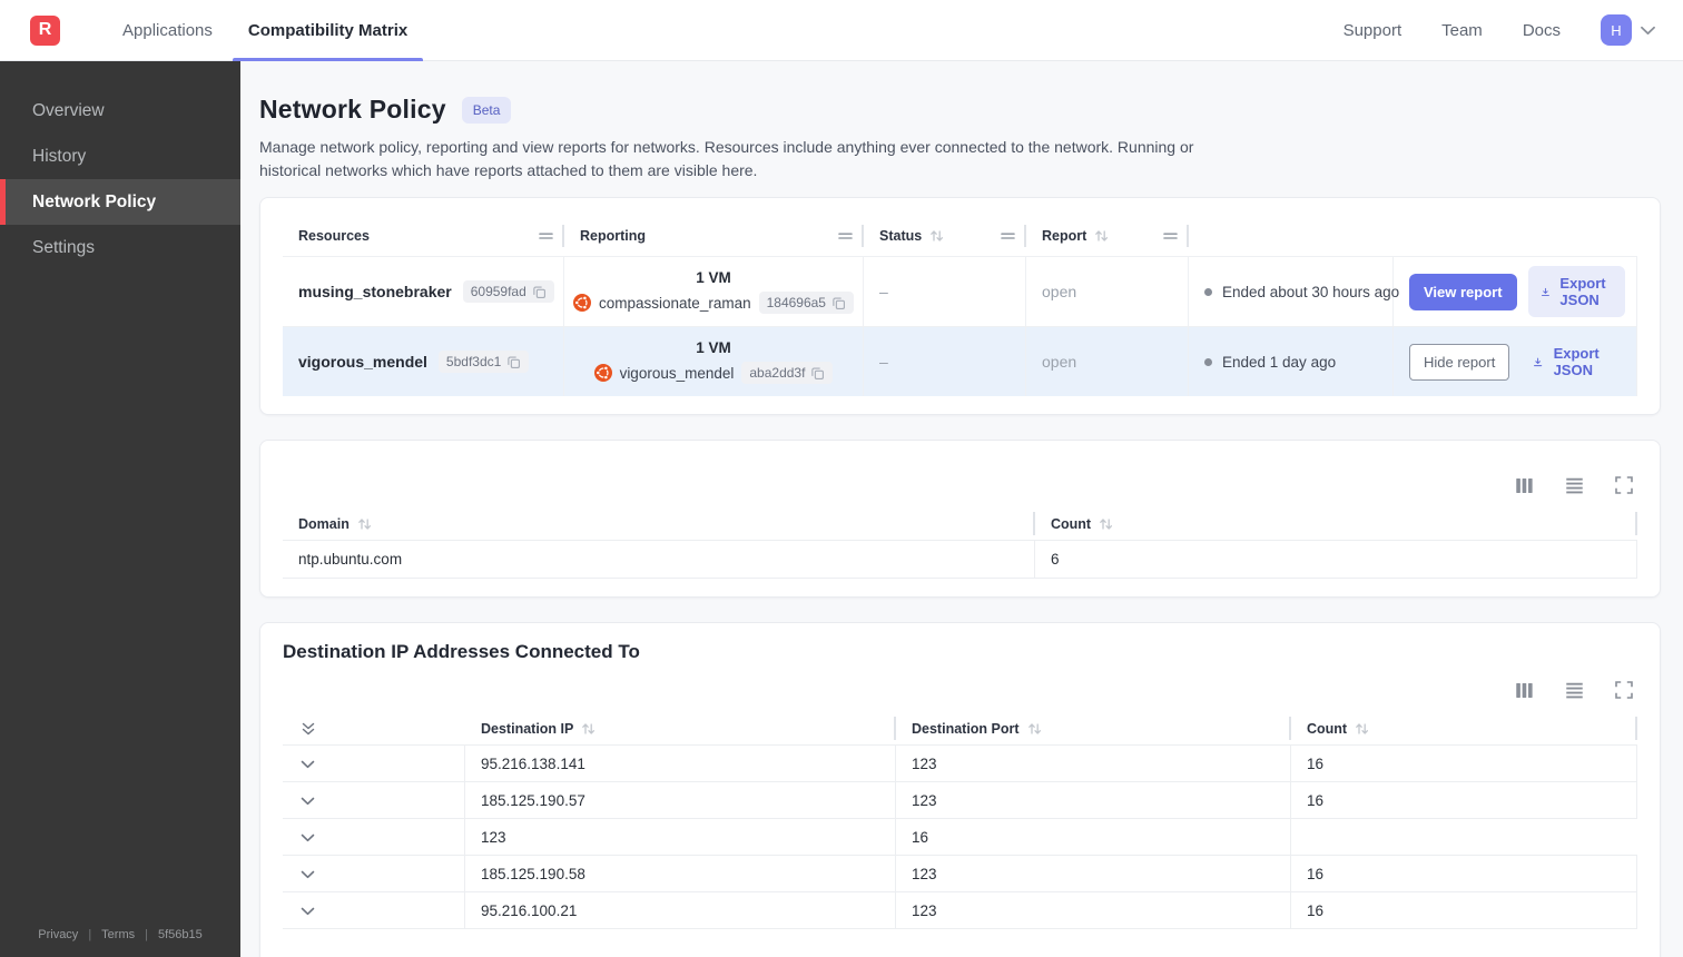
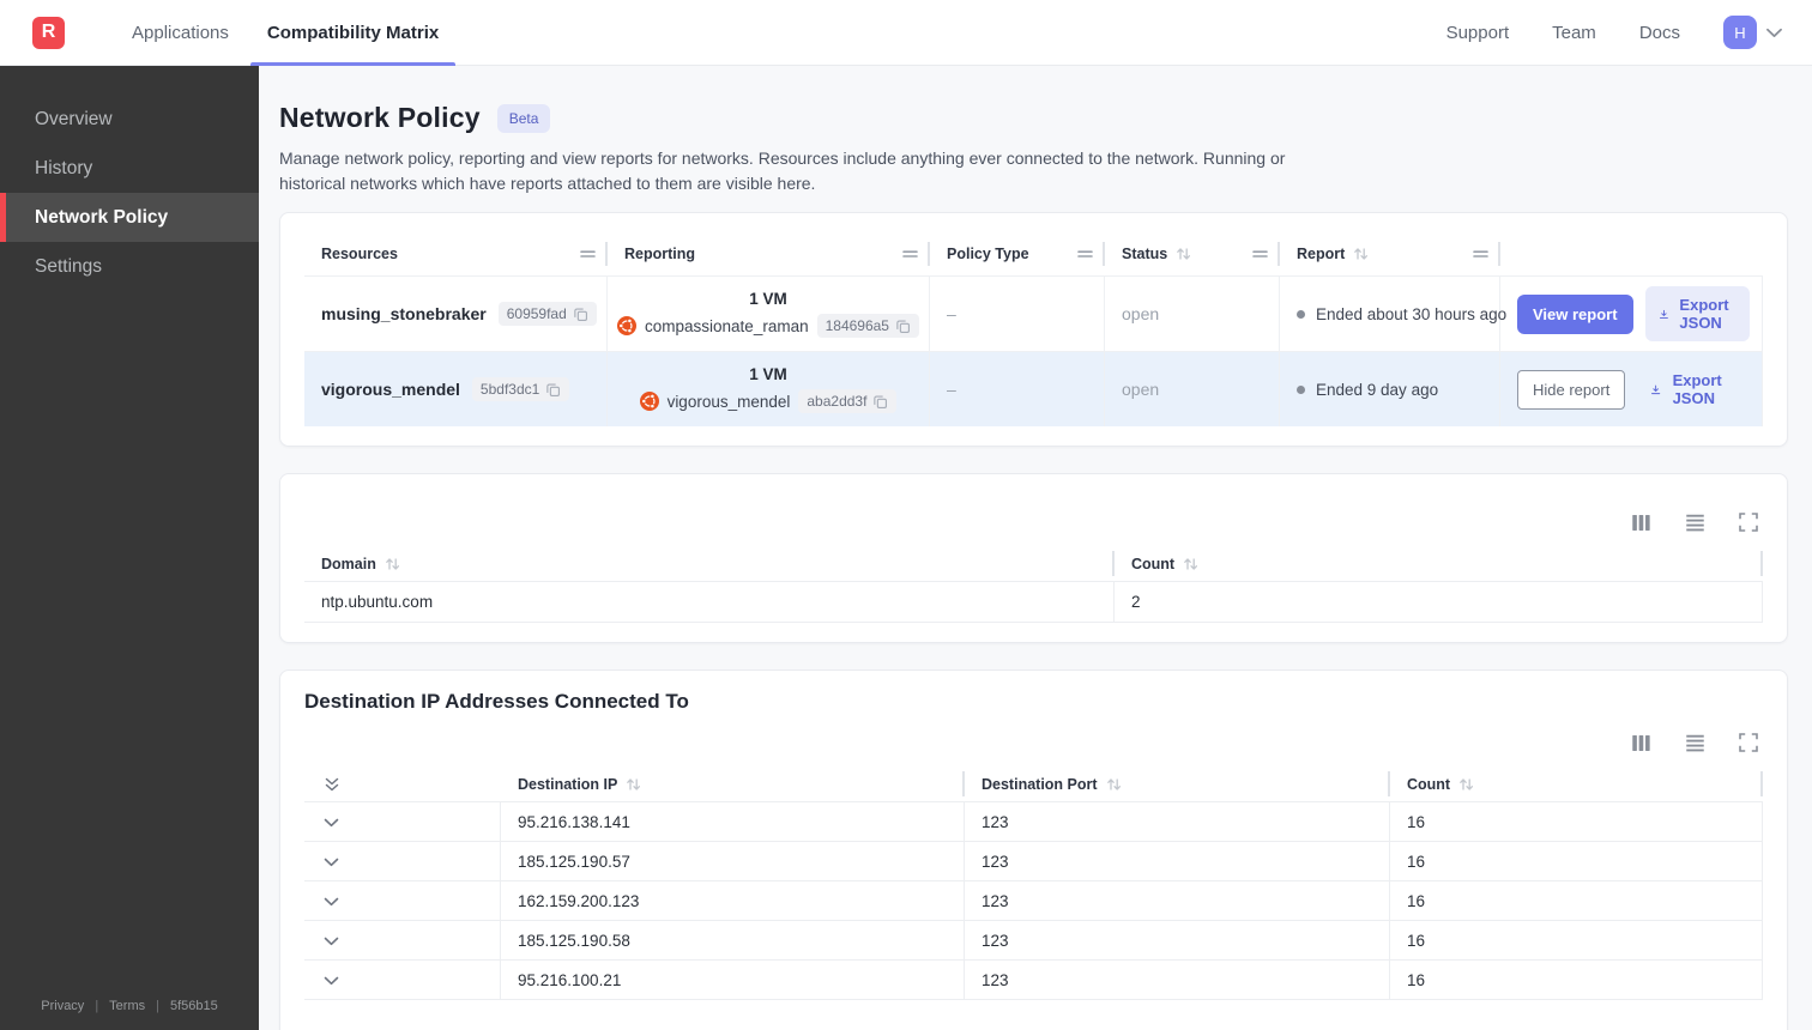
  R
  Applications
  Compatibility Matrix
  Support
  Team
  Docs
  H
  Overview
  History
  Network Policy
  Settings
  Privacy
  |
  Terms
  |
  5f56b15
  Network Policy
  Beta
  Manage network policy, reporting and view reports for networks. Resources include anything ever connected to the network. Running or historical networks which have reports attached to them are visible here.
  Resources
  Reporting
+ Policy Type
  Status
  Report
  musing_stonebraker
  60959fad
  1 VM
  compassionate_raman
  184696a5
  –
  open
  Ended about 30 hours ago
  View report
  Export JSON
  vigorous_mendel
  5bdf3dc1
  1 VM
  vigorous_mendel
  aba2dd3f
  –
  open
- Ended 1 day ago
+ Ended 9 day ago
  Hide report
  Export JSON
  Domain
  Count
  ntp.ubuntu.com
- 6
+ 2
  Destination IP Addresses Connected To
  Destination IP
  Destination Port
  Count
  95.216.138.141
  123
  16
  185.125.190.57
  123
  16
+ 162.159.200.123
  123
  16
  185.125.190.58
  123
  16
  95.216.100.21
  123
  16
